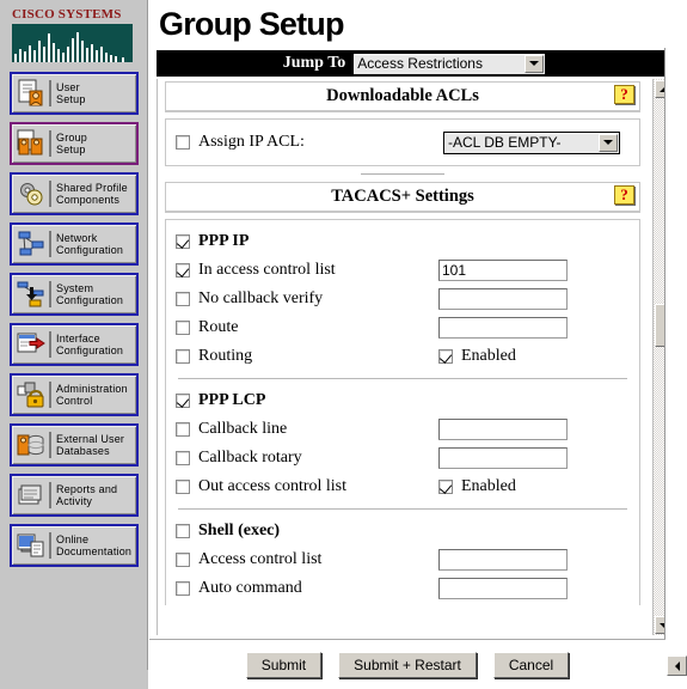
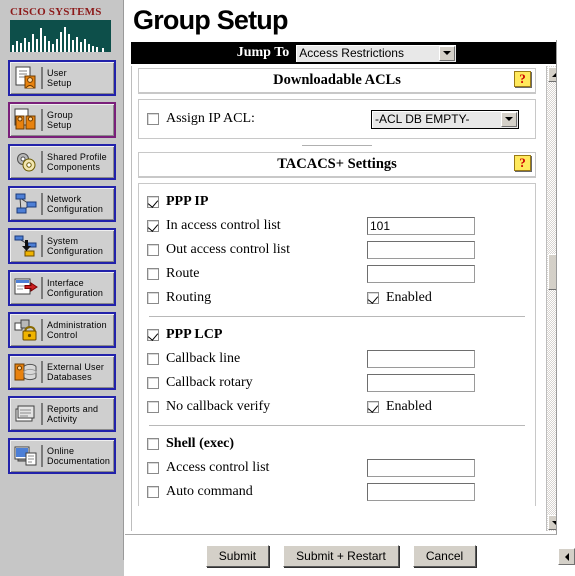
  CISCO SYSTEMS
  User
  Setup
  Group
  Setup
  Shared Profile
  Components
  Network
  Configuration
  System
  Configuration
  Interface
  Configuration
  Administration
  Control
  External User
  Databases
  Reports and
  Activity
  Online
  Documentation
  Group Setup
  Jump To
  Access Restrictions
  Downloadable ACLs
  ?
  Assign IP ACL:
  -ACL DB EMPTY-
  TACACS+ Settings
  ?
  PPP IP
  In access control list
  101
- No callback verify
+ Out access control list
  Route
  Routing
  Enabled
  PPP LCP
  Callback line
  Callback rotary
- Out access control list
+ No callback verify
  Enabled
  Shell (exec)
  Access control list
  Auto command
  Submit
  Submit + Restart
  Cancel
